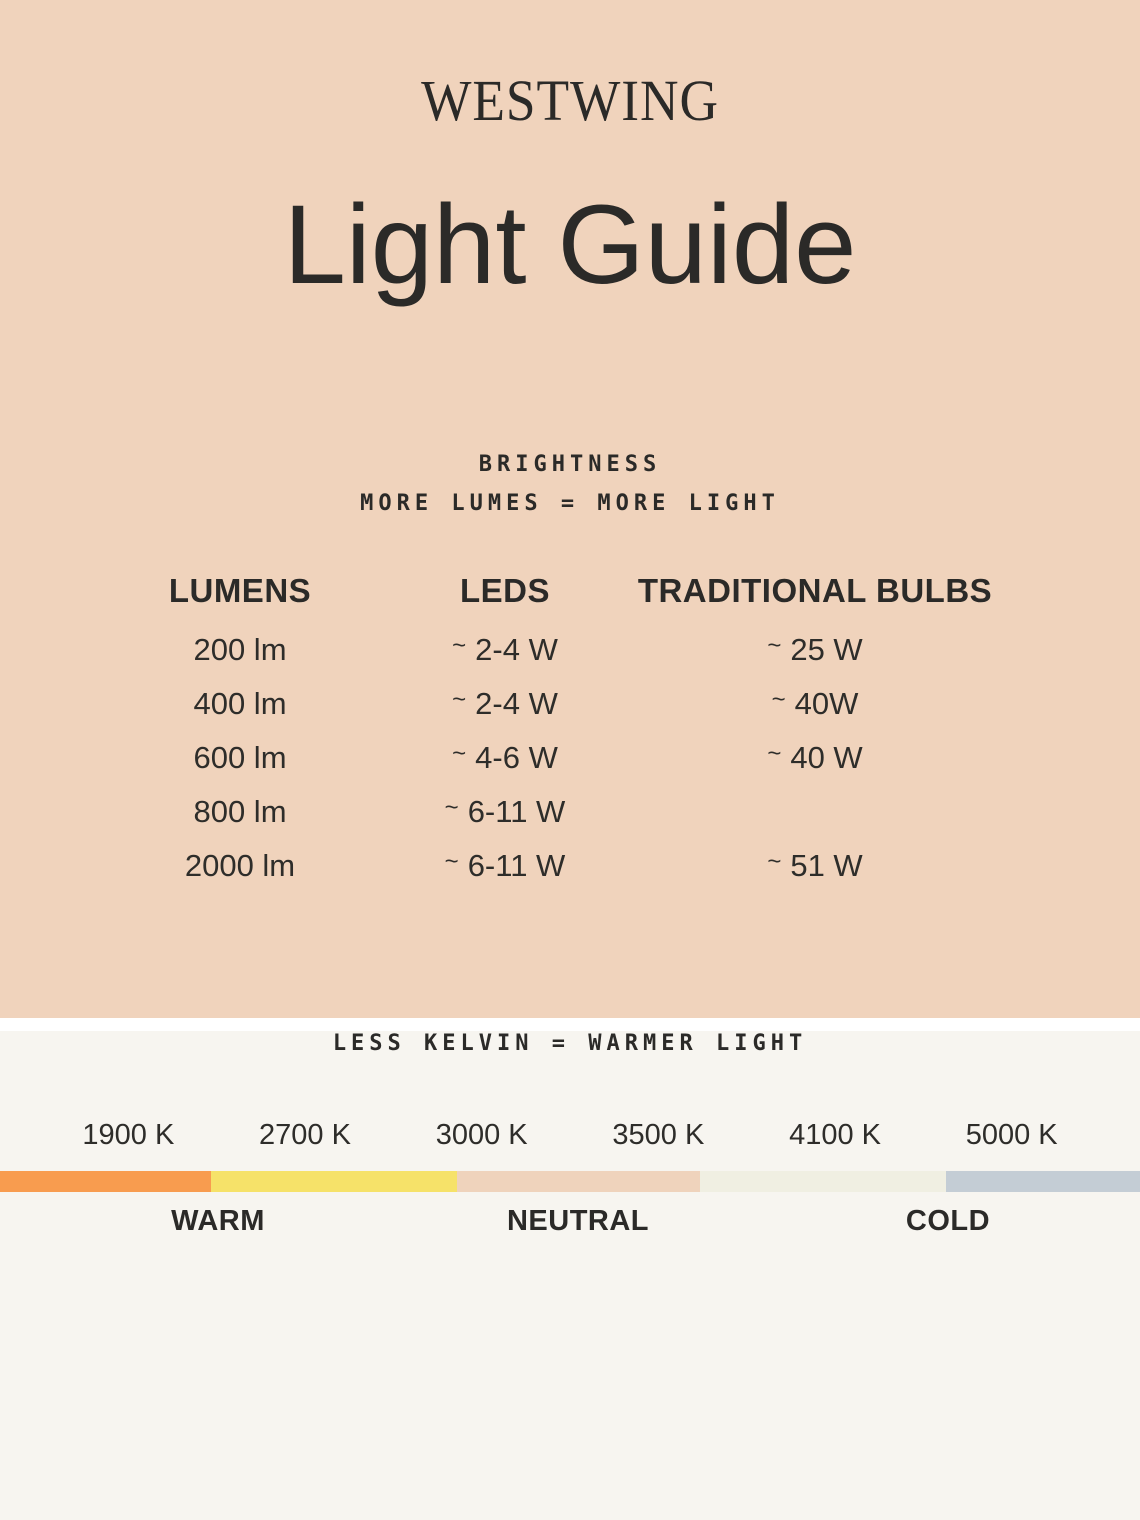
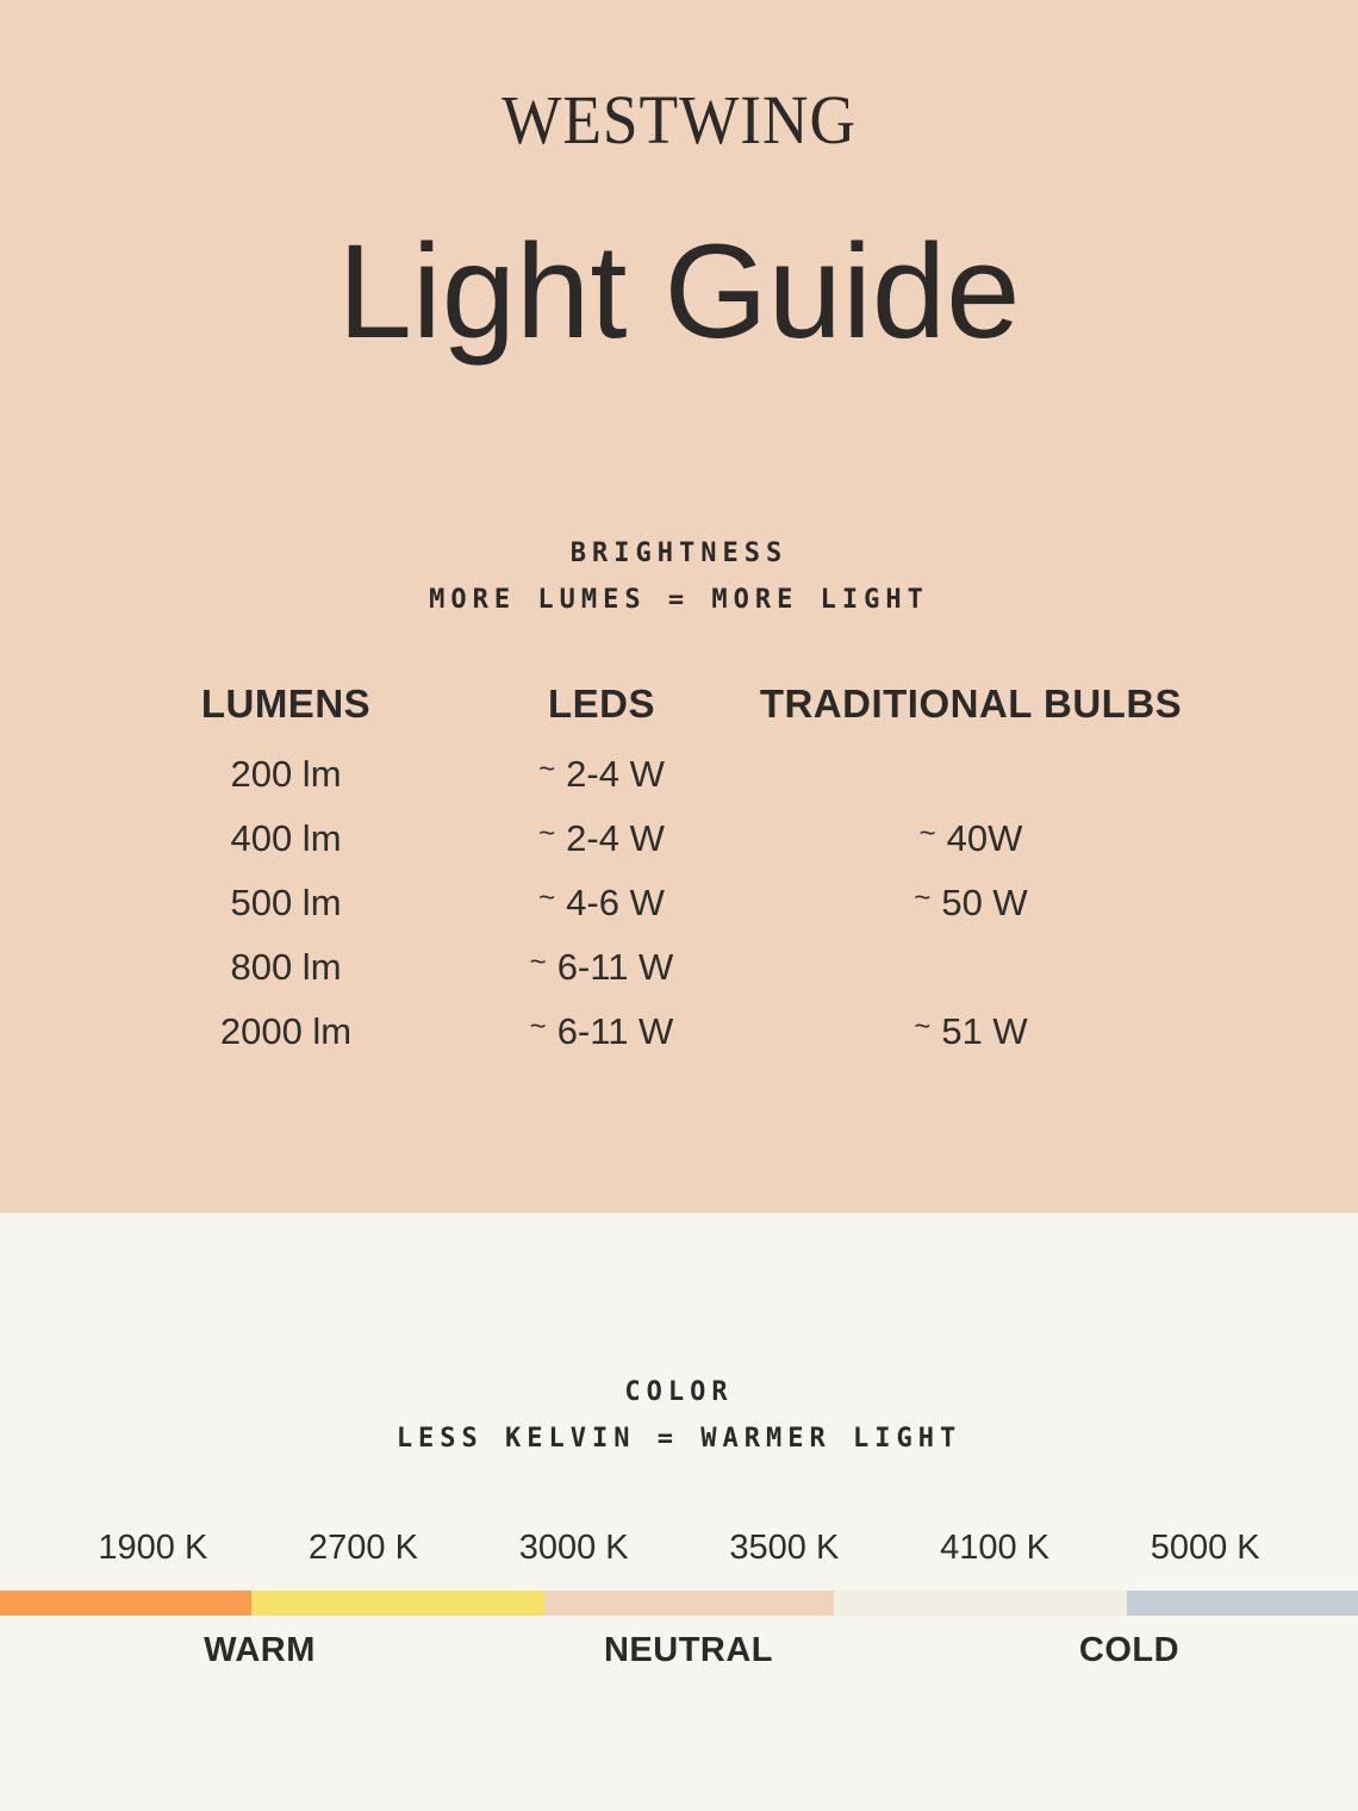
  WESTWING
  Light Guide
  BRIGHTNESS
  MORE LUMES = MORE LIGHT
  LUMENS
  LEDS
  TRADITIONAL BULBS
  200 lm
  ~ 2-4 W
- ~ 25 W
  400 lm
  ~ 2-4 W
  ~ 40W
- 600 lm
+ 500 lm
  ~ 4-6 W
- ~ 40 W
+ ~ 50 W
  800 lm
  ~ 6-11 W
  2000 lm
  ~ 6-11 W
  ~ 51 W
+ COLOR
  LESS KELVIN = WARMER LIGHT
  1900 K
  2700 K
  3000 K
  3500 K
  4100 K
  5000 K
  WARM
  NEUTRAL
  COLD
